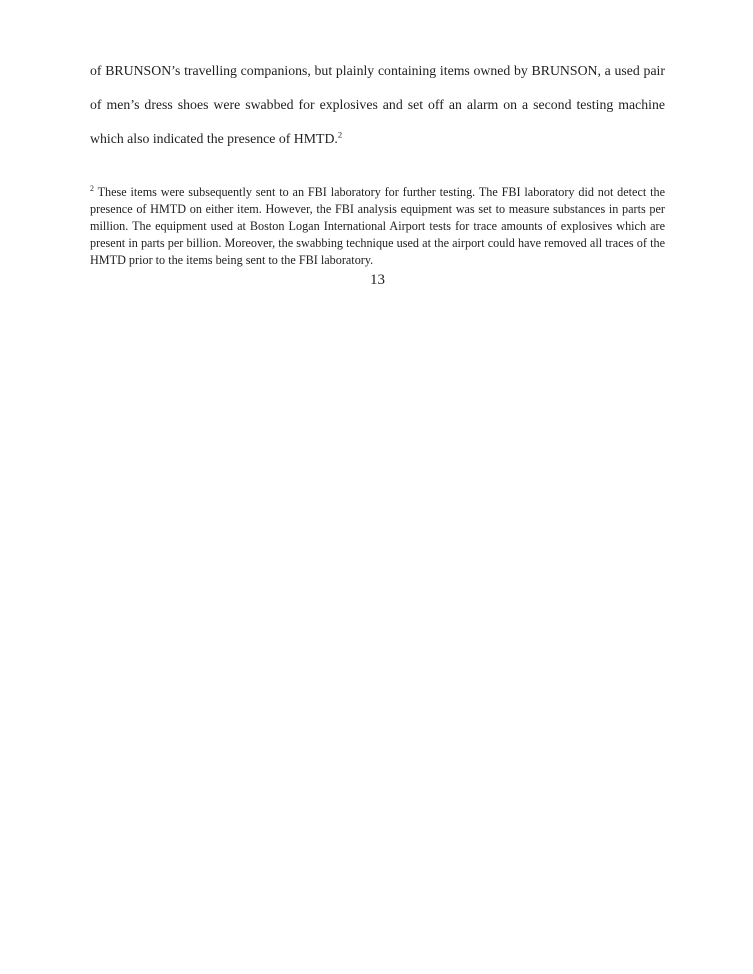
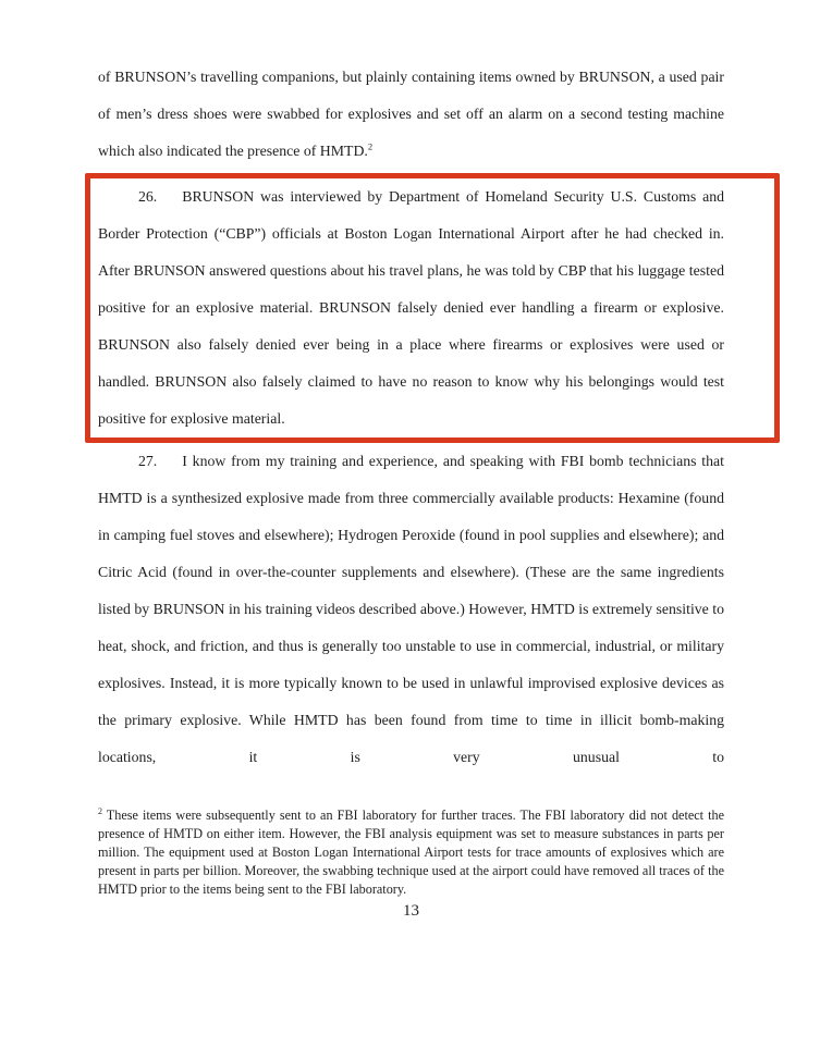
  of BRUNSON’s travelling companions, but plainly containing items owned by BRUNSON, a used pair of men’s dress shoes were swabbed for explosives and set off an alarm on a second testing machine which also indicated the presence of HMTD.2
+ 26. BRUNSON was interviewed by Department of Homeland Security U.S. Customs and Border Protection (“CBP”) officials at Boston Logan International Airport after he had checked in. After BRUNSON answered questions about his travel plans, he was told by CBP that his luggage tested positive for an explosive material. BRUNSON falsely denied ever handling a firearm or explosive. BRUNSON also falsely denied ever being in a place where firearms or explosives were used or handled. BRUNSON also falsely claimed to have no reason to know why his belongings would test positive for explosive material.
+ 27. I know from my training and experience, and speaking with FBI bomb technicians that HMTD is a synthesized explosive made from three commercially available products: Hexamine (found in camping fuel stoves and elsewhere); Hydrogen Peroxide (found in pool supplies and elsewhere); and Citric Acid (found in over-the-counter supplements and elsewhere). (These are the same ingredients listed by BRUNSON in his training videos described above.) However, HMTD is extremely sensitive to heat, shock, and friction, and thus is generally too unstable to use in commercial, industrial, or military explosives. Instead, it is more typically known to be used in unlawful improvised explosive devices as the primary explosive. While HMTD has been found from time to time in illicit bomb-making locations, it is very unusual to
- 2 These items were subsequently sent to an FBI laboratory for further testing. The FBI laboratory did not detect the presence of HMTD on either item. However, the FBI analysis equipment was set to measure substances in parts per million. The equipment used at Boston Logan International Airport tests for trace amounts of explosives which are present in parts per billion. Moreover, the swabbing technique used at the airport could have removed all traces of the HMTD prior to the items being sent to the FBI laboratory.
+ 2 These items were subsequently sent to an FBI laboratory for further traces. The FBI laboratory did not detect the presence of HMTD on either item. However, the FBI analysis equipment was set to measure substances in parts per million. The equipment used at Boston Logan International Airport tests for trace amounts of explosives which are present in parts per billion. Moreover, the swabbing technique used at the airport could have removed all traces of the HMTD prior to the items being sent to the FBI laboratory.
  13
